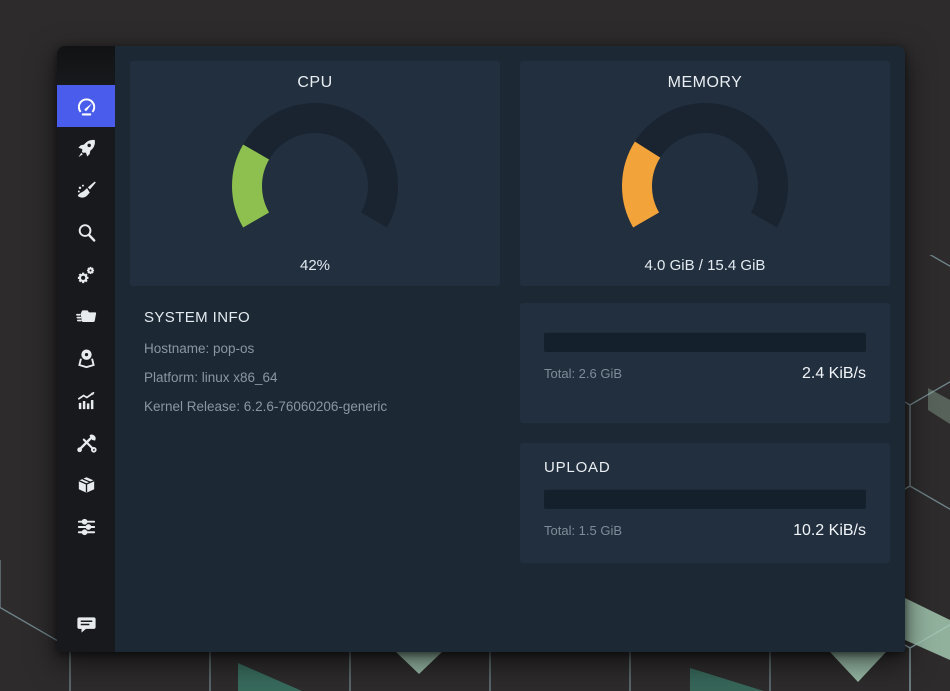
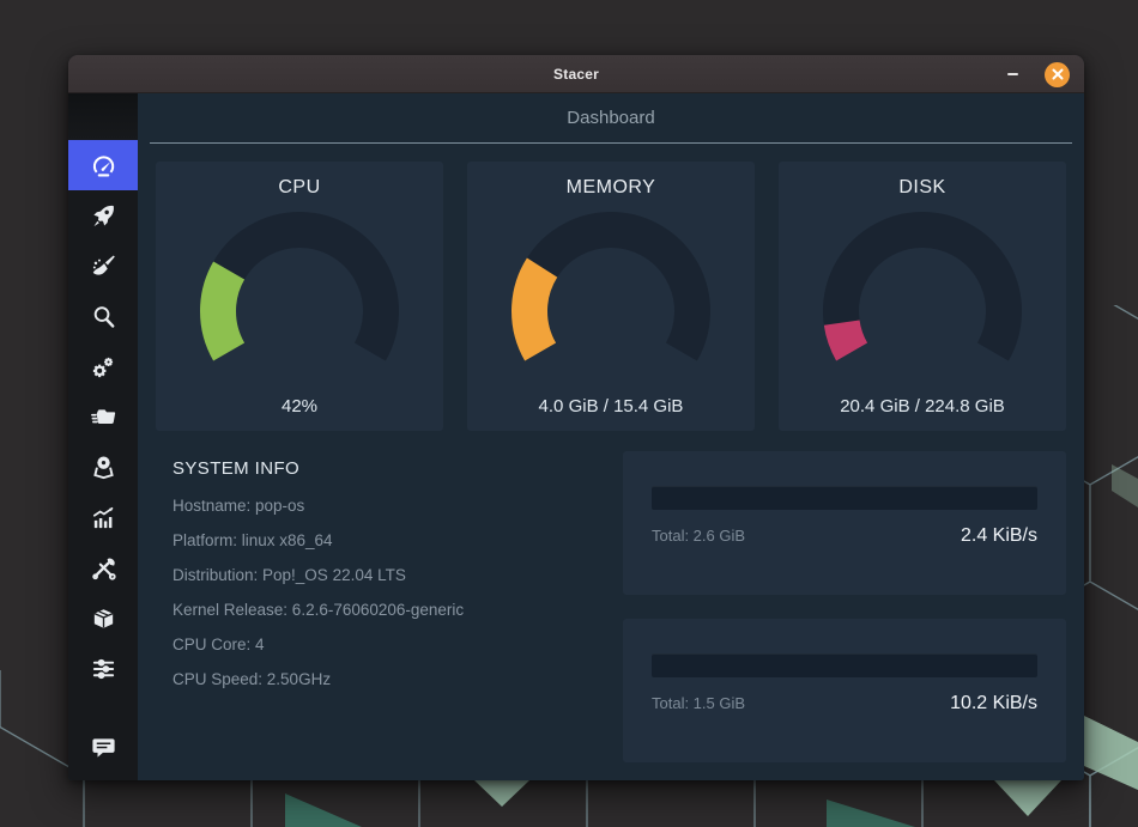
+ Stacer
+ Dashboard
  CPU
  42%
  MEMORY
  4.0 GiB / 15.4 GiB
+ DISK
+ 20.4 GiB / 224.8 GiB
  SYSTEM INFO
  Hostname: pop-os
  Platform: linux x86_64
+ Distribution: Pop!_OS 22.04 LTS
  Kernel Release: 6.2.6-76060206-generic
+ CPU Core: 4
+ CPU Speed: 2.50GHz
  Total: 2.6 GiB
  2.4 KiB/s
- UPLOAD
  Total: 1.5 GiB
  10.2 KiB/s
